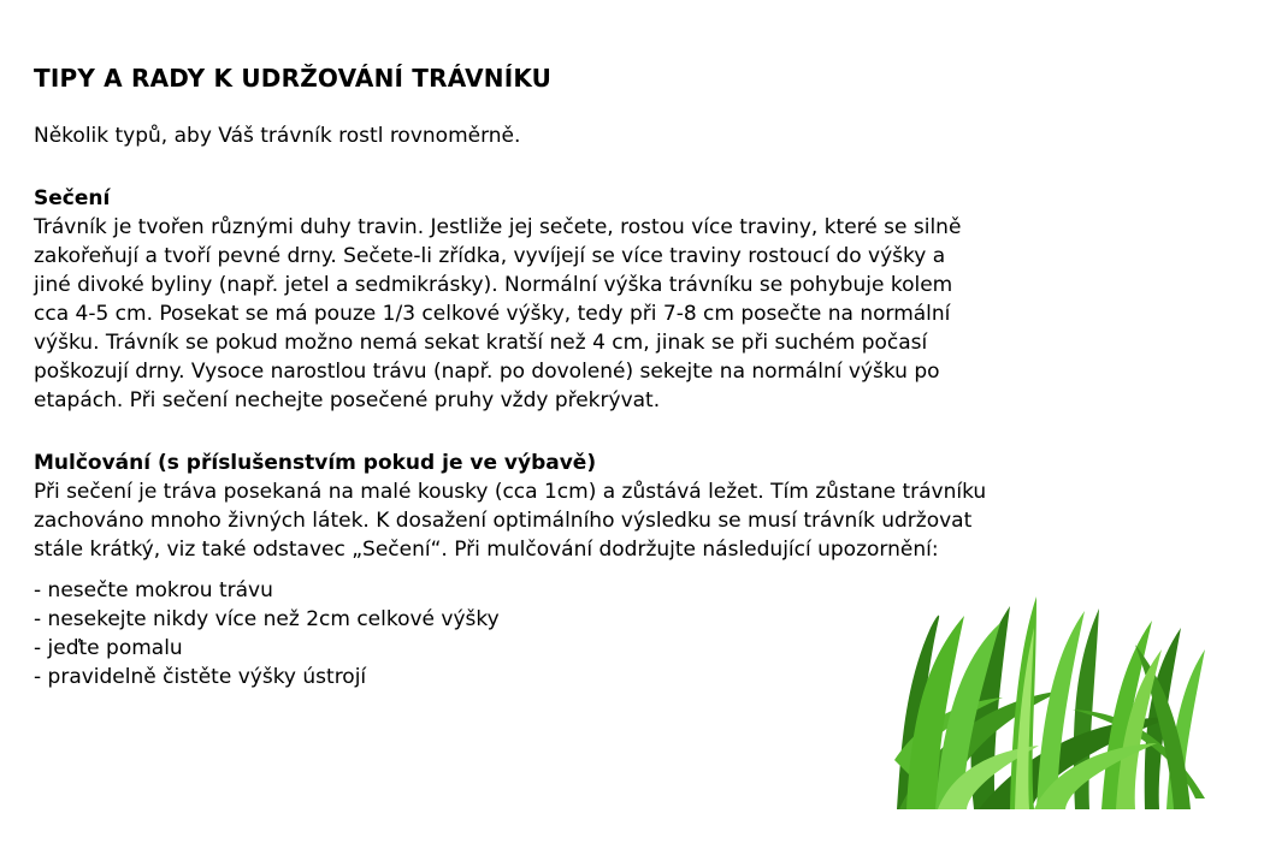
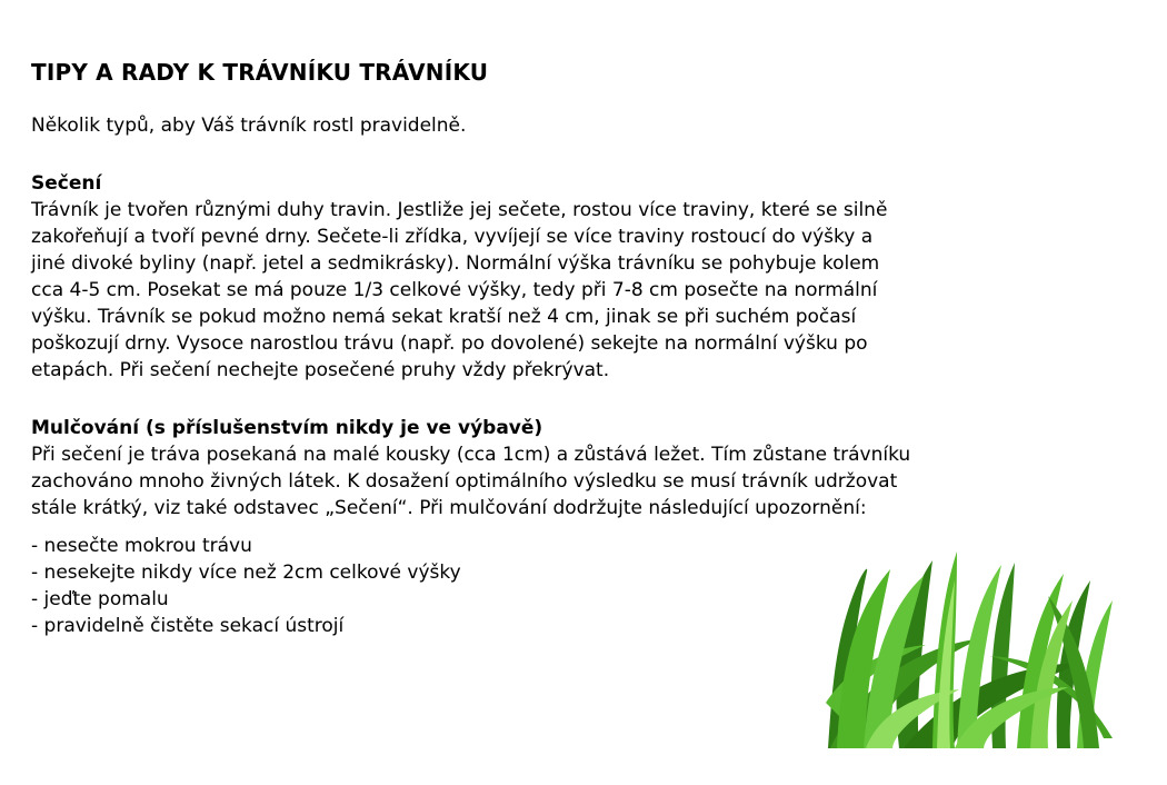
- TIPY A RADY K UDRŽOVÁNÍ TRÁVNÍKU
+ TIPY A RADY K TRÁVNÍKU TRÁVNÍKU
- Několik typů, aby Váš trávník rostl rovnoměrně.
+ Několik typů, aby Váš trávník rostl pravidelně.
  Sečení
  Trávník je tvořen různými duhy travin. Jestliže jej sečete, rostou více traviny, které se silně
  zakořeňují a tvoří pevné drny. Sečete-li zřídka, vyvíjejí se více traviny rostoucí do výšky a
  jiné divoké byliny (např. jetel a sedmikrásky). Normální výška trávníku se pohybuje kolem
  cca 4-5 cm. Posekat se má pouze 1/3 celkové výšky, tedy při 7-8 cm posečte na normální
  výšku. Trávník se pokud možno nemá sekat kratší než 4 cm, jinak se při suchém počasí
  poškozují drny. Vysoce narostlou trávu (např. po dovolené) sekejte na normální výšku po
  etapách. Při sečení nechejte posečené pruhy vždy překrývat.
- Mulčování (s příslušenstvím pokud je ve výbavě)
+ Mulčování (s příslušenstvím nikdy je ve výbavě)
  Při sečení je tráva posekaná na malé kousky (cca 1cm) a zůstává ležet. Tím zůstane trávníku
  zachováno mnoho živných látek. K dosažení optimálního výsledku se musí trávník udržovat
  stále krátký, viz také odstavec „Sečení“. Při mulčování dodržujte následující upozornění:
  - nesečte mokrou trávu
  - nesekejte nikdy více než 2cm celkové výšky
  - jeďte pomalu
- - pravidelně čistěte výšky ústrojí
+ - pravidelně čistěte sekací ústrojí
